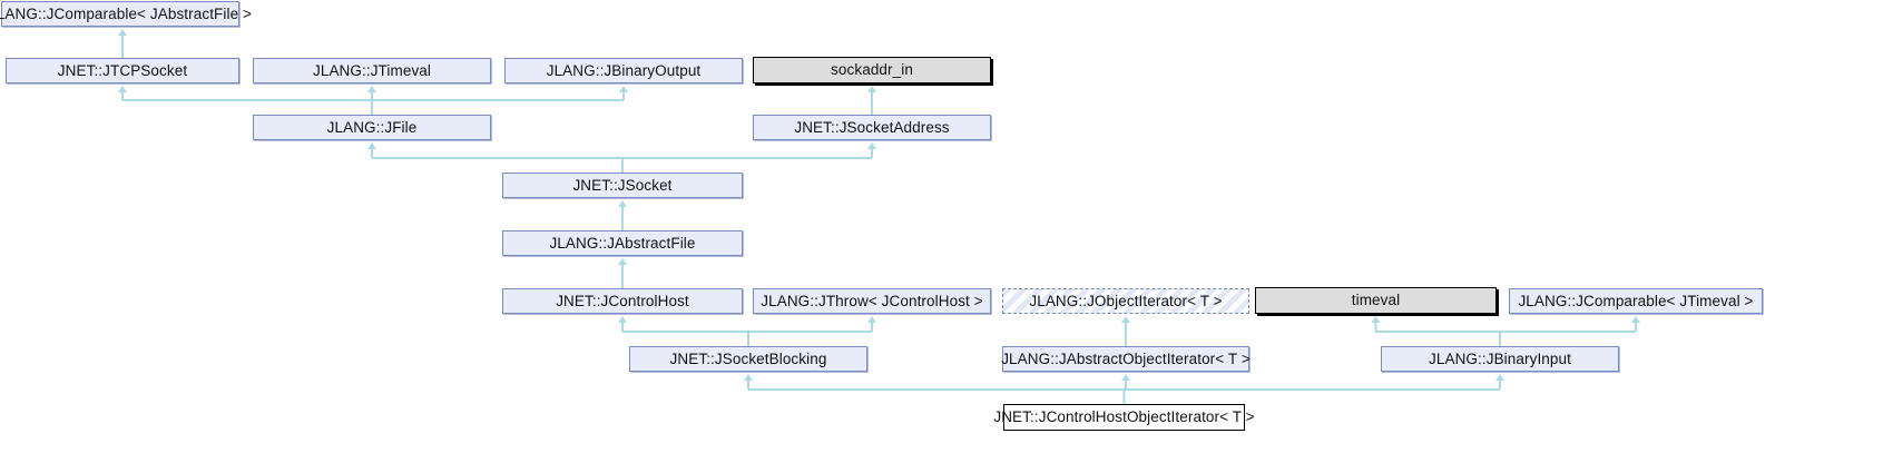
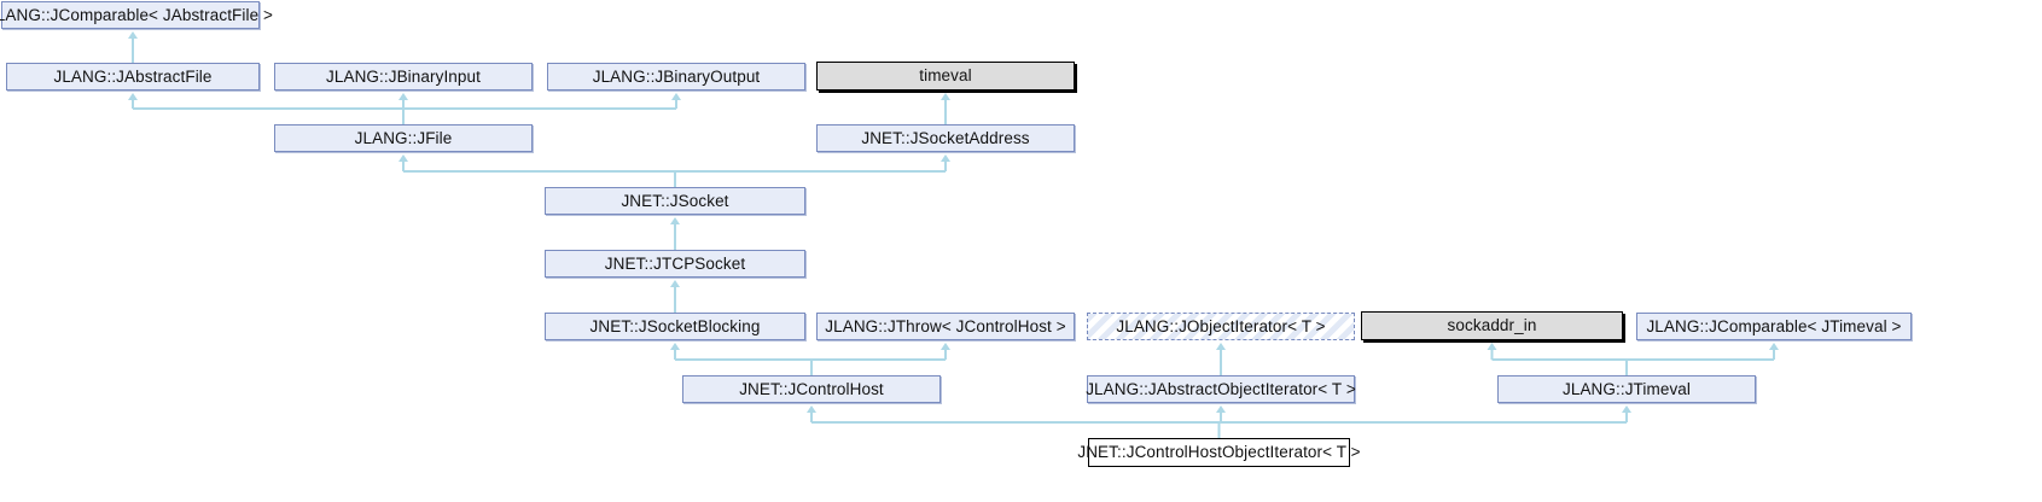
  LANG::JComparable< JAbstractFile >
- JNET::JTCPSocket
+ JLANG::JAbstractFile
- JLANG::JTimeval
+ JLANG::JBinaryInput
  JLANG::JBinaryOutput
- sockaddr_in
+ timeval
  JLANG::JFile
  JNET::JSocketAddress
  JNET::JSocket
- JLANG::JAbstractFile
+ JNET::JTCPSocket
- JNET::JControlHost
+ JNET::JSocketBlocking
  JLANG::JThrow< JControlHost >
  JLANG::JObjectIterator< T >
- timeval
+ sockaddr_in
  JLANG::JComparable< JTimeval >
- JNET::JSocketBlocking
+ JNET::JControlHost
  JLANG::JAbstractObjectIterator< T >
- JLANG::JBinaryInput
+ JLANG::JTimeval
  JNET::JControlHostObjectIterator< T >
